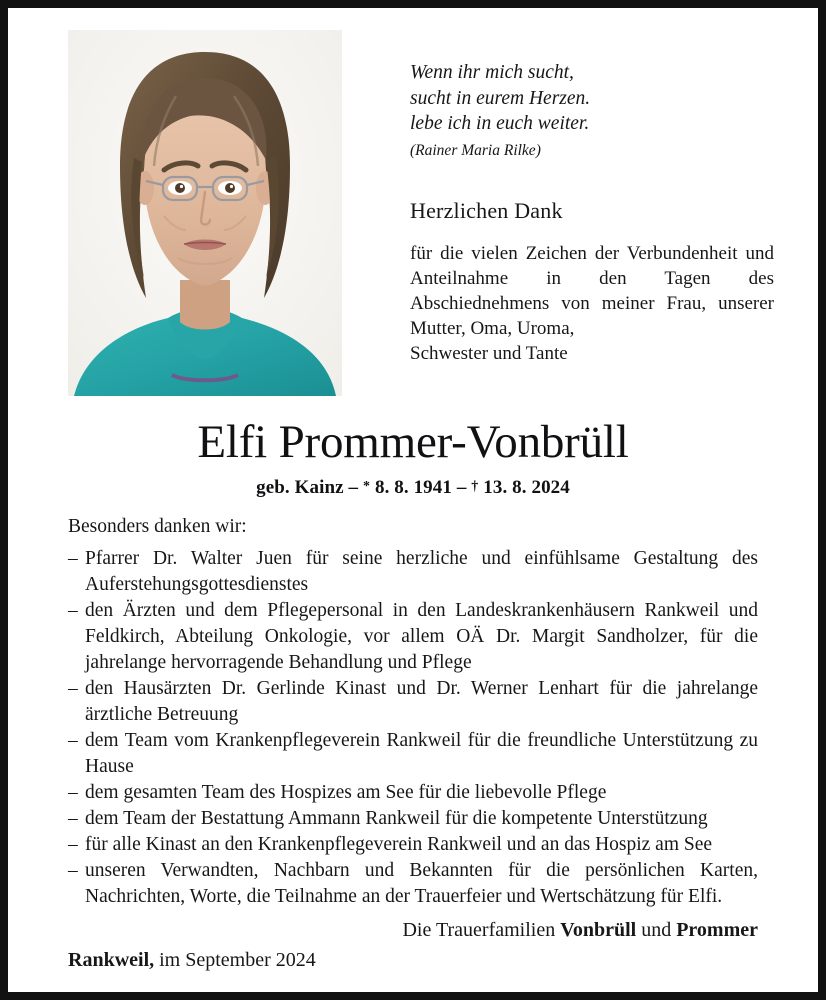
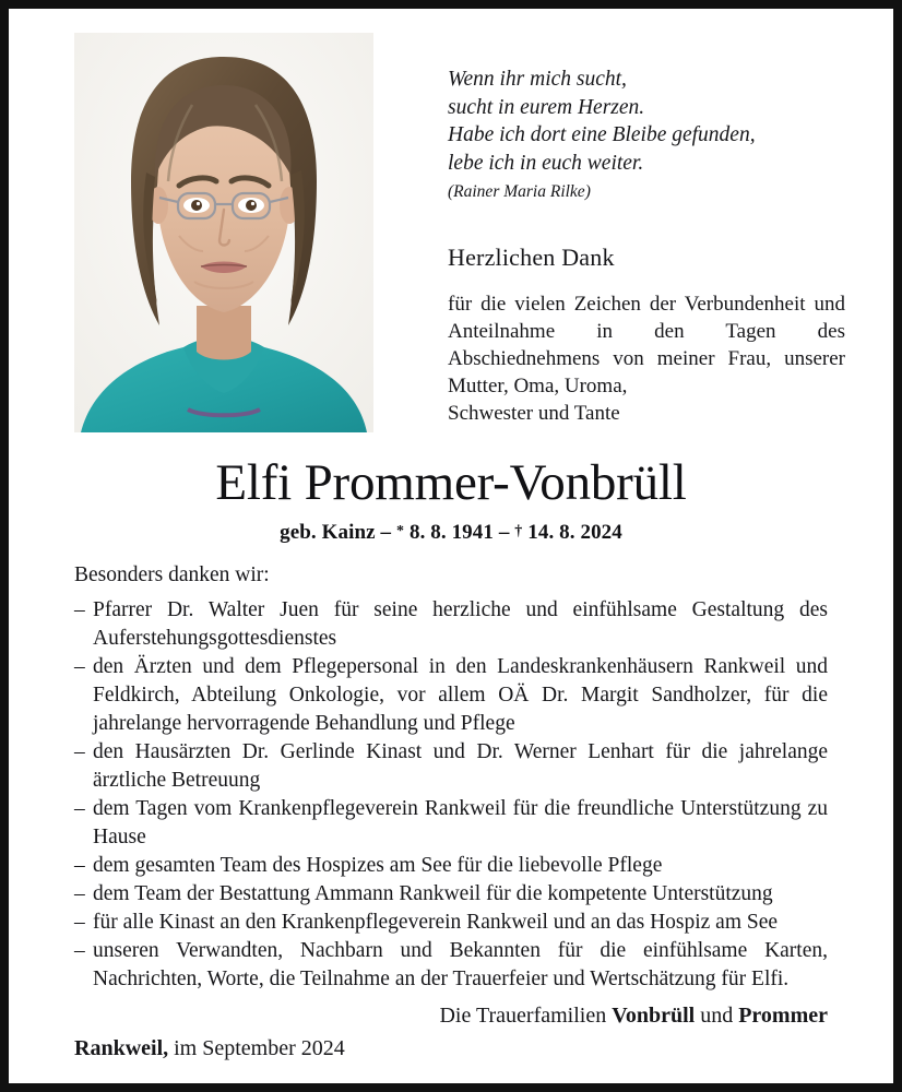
  Wenn ihr mich sucht,
  sucht in eurem Herzen.
+ Habe ich dort eine Bleibe gefunden,
  lebe ich in euch weiter.
  (Rainer Maria Rilke)
  Herzlichen Dank
  für die vielen Zeichen der Verbundenheit und Anteilnahme in den Tagen des Abschiednehmens von meiner Frau, unserer Mutter, Oma, Uroma,
  Schwester und Tante
  Elfi Prommer-Vonbrüll
- geb. Kainz – * 8. 8. 1941 – † 13. 8. 2024
+ geb. Kainz – * 8. 8. 1941 – † 14. 8. 2024
  Besonders danken wir:
  Pfarrer Dr. Walter Juen für seine herzliche und einfühlsame Gestaltung des Auferstehungsgottesdienstes
  den Ärzten und dem Pflegepersonal in den Landeskrankenhäusern Rankweil und Feldkirch, Abteilung Onkologie, vor allem OÄ Dr. Margit Sandholzer, für die jahrelange hervorragende Behandlung und Pflege
  den Hausärzten Dr. Gerlinde Kinast und Dr. Werner Lenhart für die jahrelange ärztliche Betreuung
- dem Team vom Krankenpflegeverein Rankweil für die freundliche Unterstützung zu Hause
+ dem Tagen vom Krankenpflegeverein Rankweil für die freundliche Unterstützung zu Hause
  dem gesamten Team des Hospizes am See für die liebevolle Pflege
  dem Team der Bestattung Ammann Rankweil für die kompetente Unterstützung
  für alle Kinast an den Krankenpflegeverein Rankweil und an das Hospiz am See
- unseren Verwandten, Nachbarn und Bekannten für die persönlichen Karten, Nachrichten, Worte, die Teilnahme an der Trauerfeier und Wertschätzung für Elfi.
+ unseren Verwandten, Nachbarn und Bekannten für die einfühlsame Karten, Nachrichten, Worte, die Teilnahme an der Trauerfeier und Wertschätzung für Elfi.
  Die Trauerfamilien Vonbrüll und Prommer
  Rankweil, im September 2024
